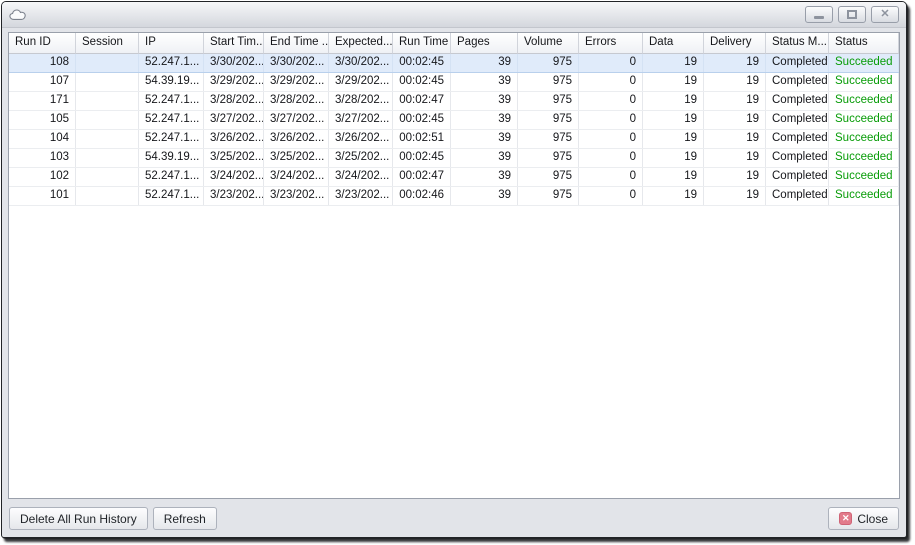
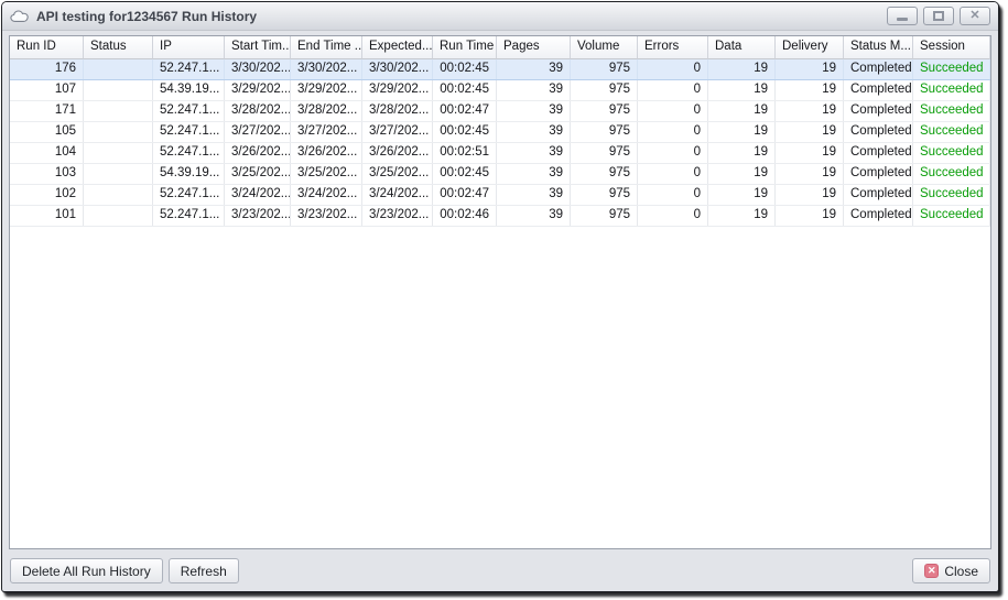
+ API testing for1234567 Run History
  ✕
  Run ID
- Session
+ Status
  IP
  Start Tim..
  End Time ..
  Expected...
  Run Time
  Pages
  Volume
  Errors
  Data
  Delivery
  Status M...
- Status
+ Session
- 108
+ 176
  52.247.1...
  3/30/202...
  3/30/202...
  3/30/202...
  00:02:45
  39
  975
  0
  19
  19
  Completed
  Succeeded
  107
  54.39.19...
  3/29/202...
  3/29/202...
  3/29/202...
  00:02:45
  39
  975
  0
  19
  19
  Completed
  Succeeded
  171
  52.247.1...
  3/28/202...
  3/28/202...
  3/28/202...
  00:02:47
  39
  975
  0
  19
  19
  Completed
  Succeeded
  105
  52.247.1...
  3/27/202...
  3/27/202...
  3/27/202...
  00:02:45
  39
  975
  0
  19
  19
  Completed
  Succeeded
  104
  52.247.1...
  3/26/202...
  3/26/202...
  3/26/202...
  00:02:51
  39
  975
  0
  19
  19
  Completed
  Succeeded
  103
  54.39.19...
  3/25/202...
  3/25/202...
  3/25/202...
  00:02:45
  39
  975
  0
  19
  19
  Completed
  Succeeded
  102
  52.247.1...
  3/24/202...
  3/24/202...
  3/24/202...
  00:02:47
  39
  975
  0
  19
  19
  Completed
  Succeeded
  101
  52.247.1...
  3/23/202...
  3/23/202...
  3/23/202...
  00:02:46
  39
  975
  0
  19
  19
  Completed
  Succeeded
  Delete All Run History
  Refresh
  ✕
  Close
